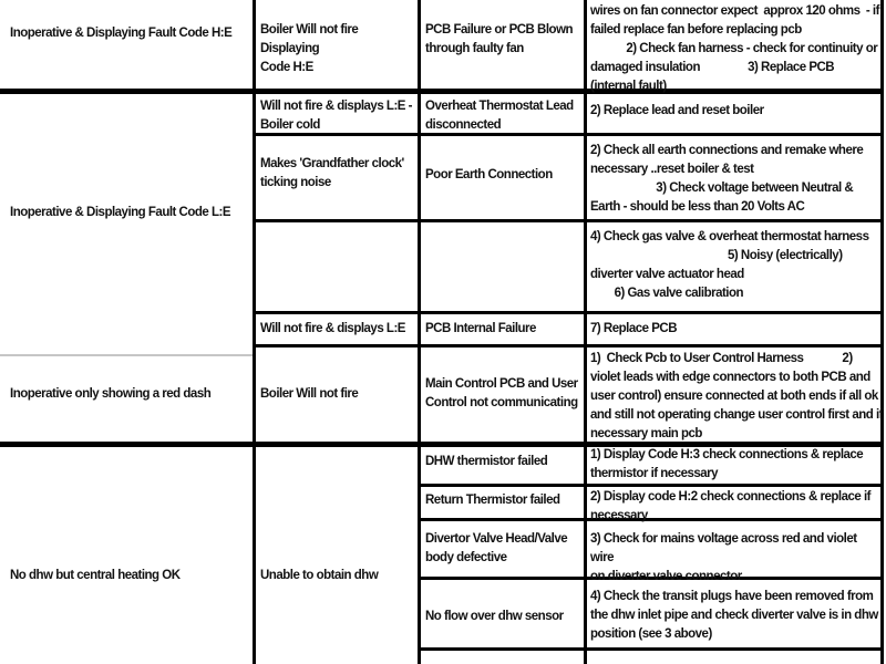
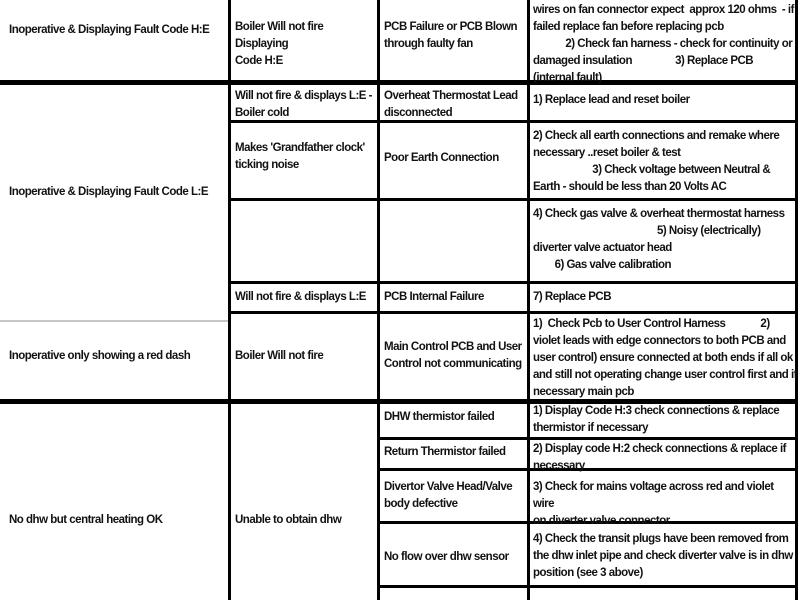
  Inoperative & Displaying Fault Code H:E
  Boiler Will not fire Displaying
  Code H:E
  PCB Failure or PCB Blown
  through faulty fan
  wires on fan connector expect approx 120 ohms - if
  failed replace fan before replacing pcb
  2) Check fan harness - check for continuity or
  damaged insulation 3) Replace PCB
  (internal fault)
  Inoperative & Displaying Fault Code L:E
  Will not fire & displays L:E -
  Boiler cold
  Overheat Thermostat Lead
  disconnected
- 2) Replace lead and reset boiler
+ 1) Replace lead and reset boiler
  Makes 'Grandfather clock'
  ticking noise
  Poor Earth Connection
  2) Check all earth connections and remake where
  necessary ..reset boiler & test
  3) Check voltage between Neutral &
  Earth - should be less than 20 Volts AC
  4) Check gas valve & overheat thermostat harness
  5) Noisy (electrically)
  diverter valve actuator head
  6) Gas valve calibration
  Will not fire & displays L:E
  PCB Internal Failure
  7) Replace PCB
  Inoperative only showing a red dash
  Boiler Will not fire
  Main Control PCB and User
  Control not communicating
  1) Check Pcb to User Control Harness 2)
  violet leads with edge connectors to both PCB and
  user control) ensure connected at both ends if all ok
  and still not operating change user control first and if
  necessary main pcb
  No dhw but central heating OK
  Unable to obtain dhw
  DHW thermistor failed
  1) Display Code H:3 check connections & replace
  thermistor if necessary
  Return Thermistor failed
  2) Display code H:2 check connections & replace if
  necessary
  Divertor Valve Head/Valve
  body defective
  3) Check for mains voltage across red and violet wire
  on diverter valve connector
  No flow over dhw sensor
  4) Check the transit plugs have been removed from
  the dhw inlet pipe and check diverter valve is in dhw
  position (see 3 above)
